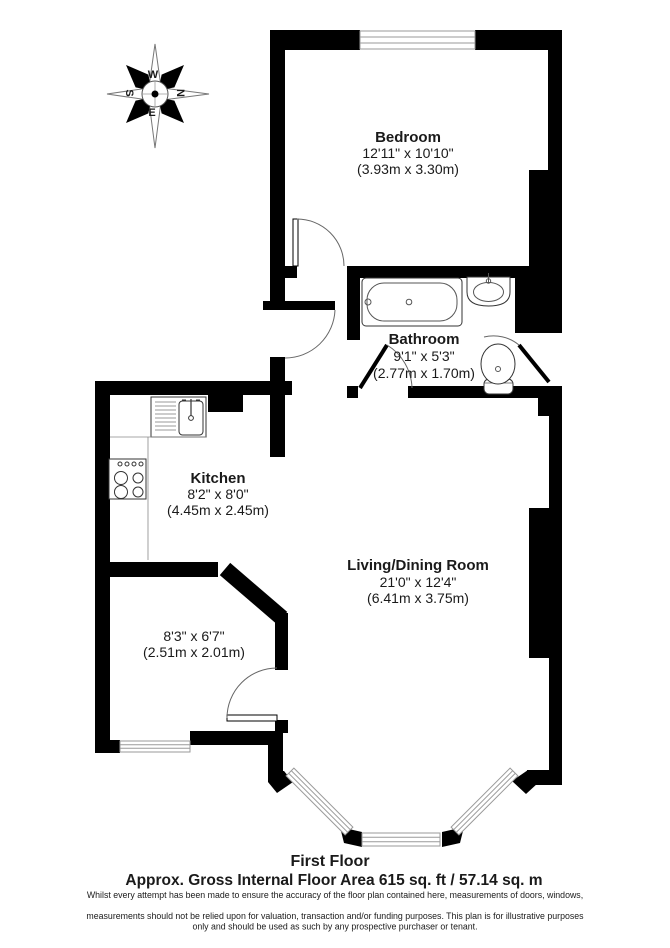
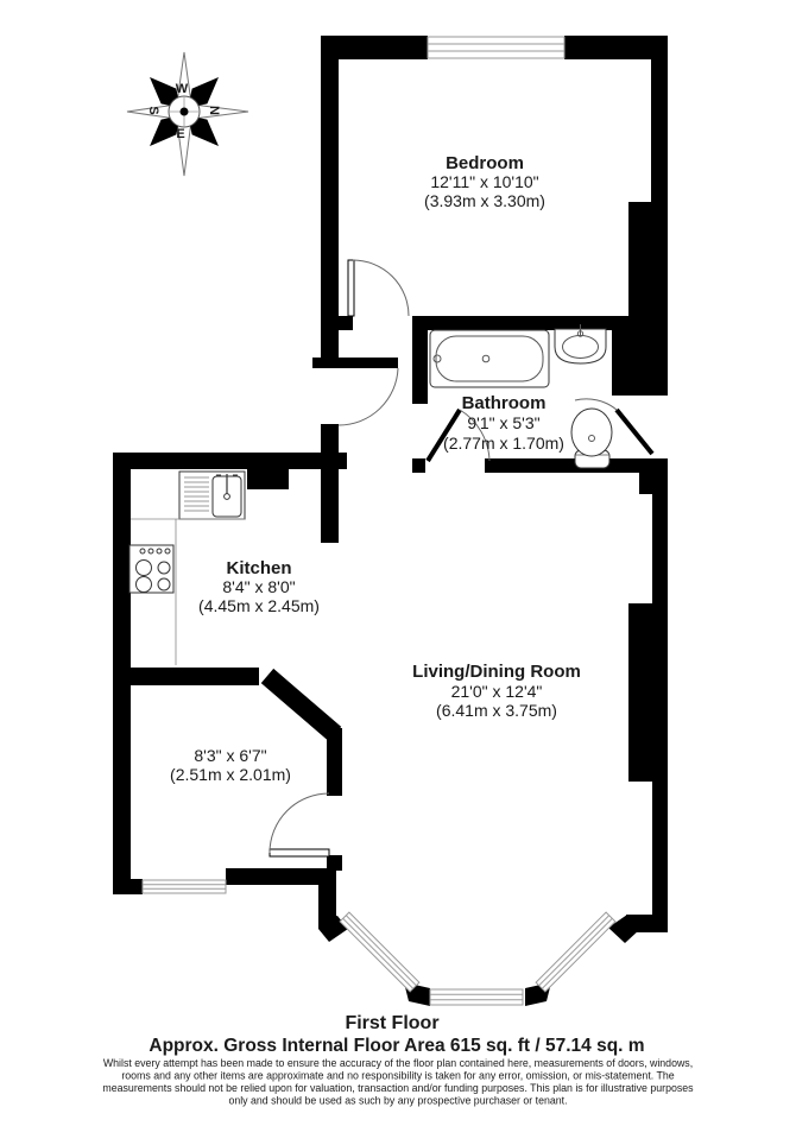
  W
  E
  Bedroom
  12'11" x 10'10"
  (3.93m x 3.30m)
  Bathroom
  9'1" x 5'3"
  (2.77m x 1.70m)
  Kitchen
- 8'2" x 8'0"
+ 8'4" x 8'0"
  (4.45m x 2.45m)
  Living/Dining Room
  21'0" x 12'4"
  (6.41m x 3.75m)
  8'3" x 6'7"
  (2.51m x 2.01m)
  First Floor
  Approx. Gross Internal Floor Area 615 sq. ft / 57.14 sq. m
  Whilst every attempt has been made to ensure the accuracy of the floor plan contained here, measurements of doors, windows,
+ rooms and any other items are approximate and no responsibility is taken for any error, omission, or mis-statement. The
  measurements should not be relied upon for valuation, transaction and/or funding purposes. This plan is for illustrative purposes
  only and should be used as such by any prospective purchaser or tenant.
